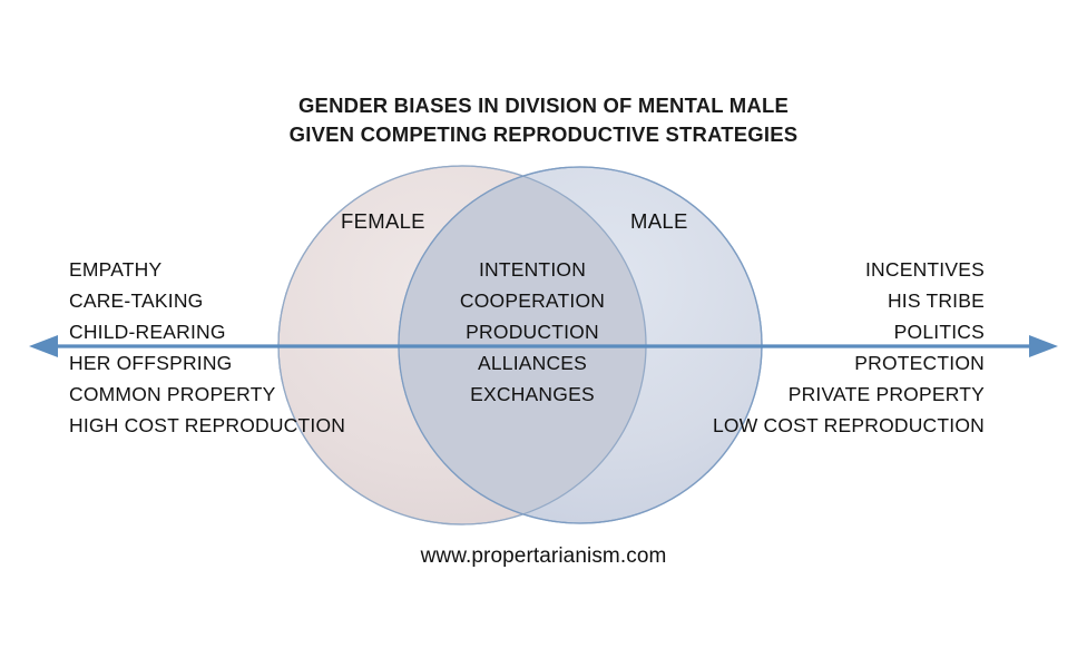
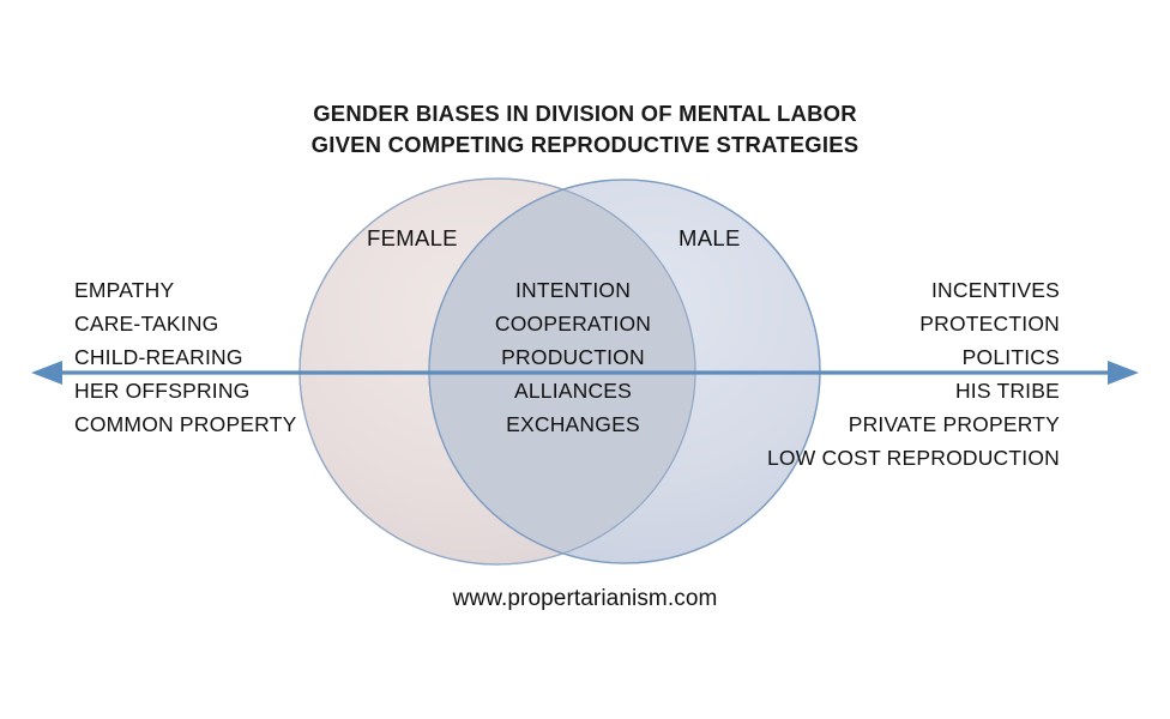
- GENDER BIASES IN DIVISION OF MENTAL MALE
+ GENDER BIASES IN DIVISION OF MENTAL LABOR
  GIVEN COMPETING REPRODUCTIVE STRATEGIES
  FEMALE
  MALE
  EMPATHY
  CARE-TAKING
  CHILD-REARING
  HER OFFSPRING
  COMMON PROPERTY
- HIGH COST REPRODUCTION
  INTENTION
  COOPERATION
  PRODUCTION
  ALLIANCES
  EXCHANGES
  INCENTIVES
- HIS TRIBE
+ PROTECTION
  POLITICS
- PROTECTION
+ HIS TRIBE
  PRIVATE PROPERTY
  LOW COST REPRODUCTION
  www.propertarianism.com
